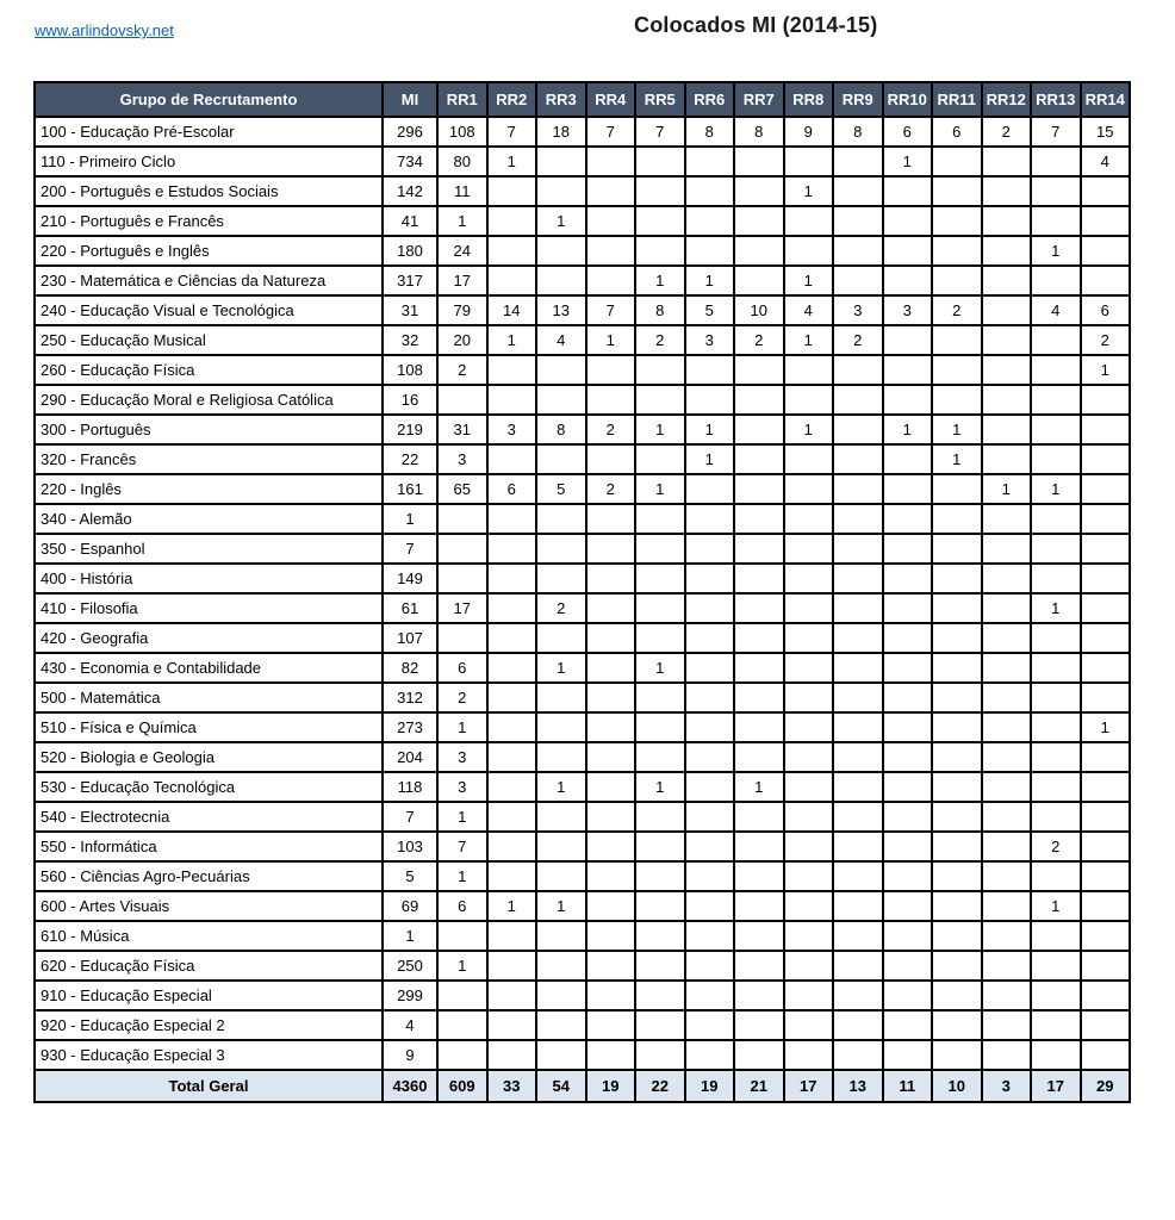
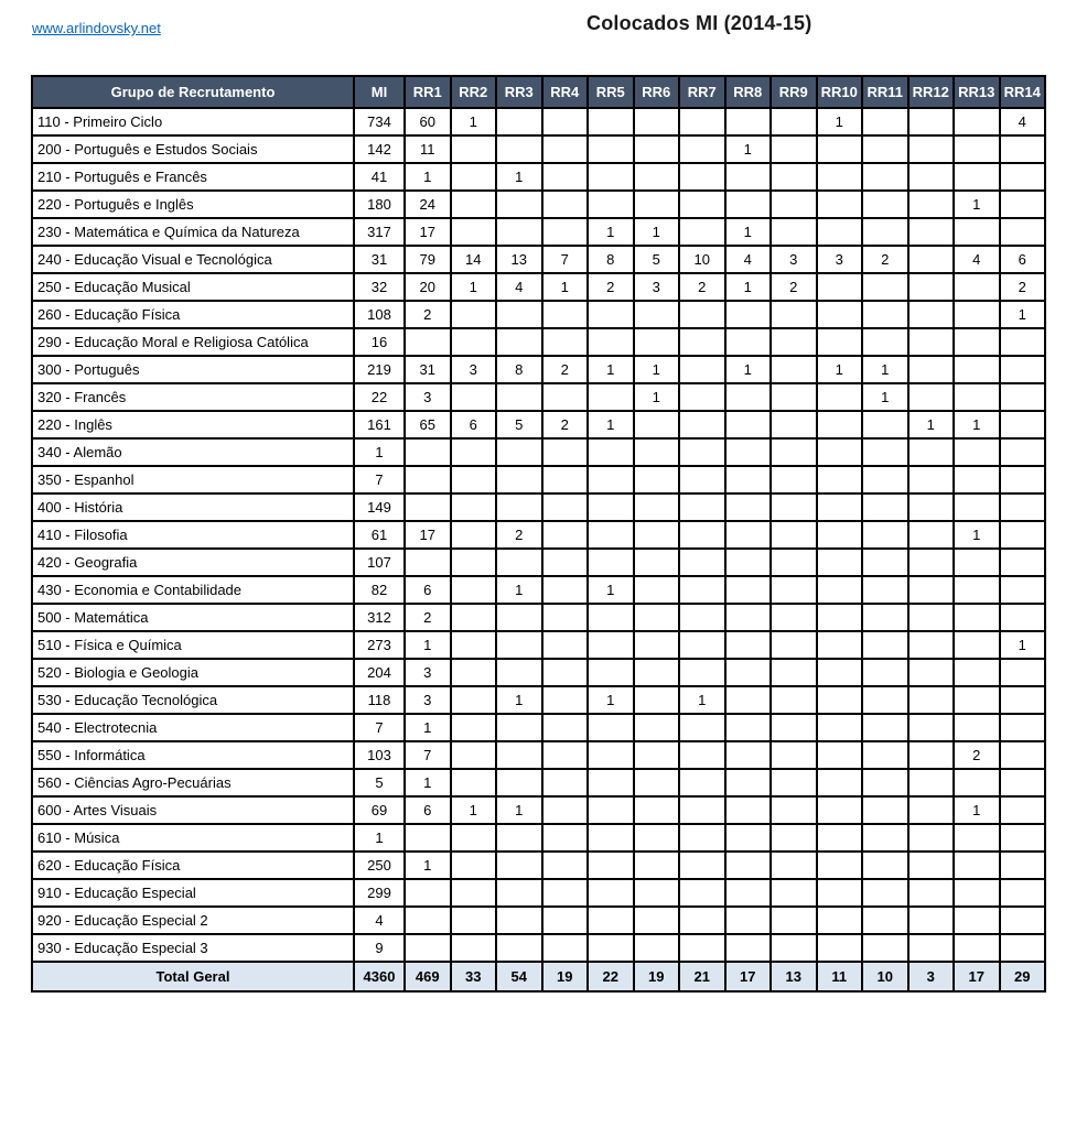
  www.arlindovsky.net
  Colocados MI (2014-15)
  Grupo de Recrutamento	MI	RR1	RR2	RR3	RR4	RR5	RR6	RR7	RR8	RR9	RR10	RR11	RR12	RR13	RR14
- 100 - Educação Pré-Escolar	296	108	7	18	7	7	8	8	9	8	6	6	2	7	15
- 110 - Primeiro Ciclo	734	80	1								1				4
+ 110 - Primeiro Ciclo	734	60	1								1				4
  200 - Português e Estudos Sociais	142	11							1
  210 - Português e Francês	41	1		1
  220 - Português e Inglês	180	24												1
- 230 - Matemática e Ciências da Natureza	317	17				1	1		1
+ 230 - Matemática e Química da Natureza	317	17				1	1		1
  240 - Educação Visual e Tecnológica	31	79	14	13	7	8	5	10	4	3	3	2		4	6
  250 - Educação Musical	32	20	1	4	1	2	3	2	1	2					2
  260 - Educação Física	108	2													1
  290 - Educação Moral e Religiosa Católica	16
  300 - Português	219	31	3	8	2	1	1		1		1	1
  320 - Francês	22	3					1					1
  220 - Inglês	161	65	6	5	2	1							1	1
  340 - Alemão	1
  350 - Espanhol	7
  400 - História	149
  410 - Filosofia	61	17		2										1
  420 - Geografia	107
  430 - Economia e Contabilidade	82	6		1		1
  500 - Matemática	312	2
  510 - Física e Química	273	1													1
  520 - Biologia e Geologia	204	3
  530 - Educação Tecnológica	118	3		1		1		1
  540 - Electrotecnia	7	1
  550 - Informática	103	7												2
  560 - Ciências Agro-Pecuárias	5	1
  600 - Artes Visuais	69	6	1	1										1
  610 - Música	1
  620 - Educação Física	250	1
  910 - Educação Especial	299
  920 - Educação Especial 2	4
  930 - Educação Especial 3	9
- Total Geral	4360	609	33	54	19	22	19	21	17	13	11	10	3	17	29
+ Total Geral	4360	469	33	54	19	22	19	21	17	13	11	10	3	17	29
